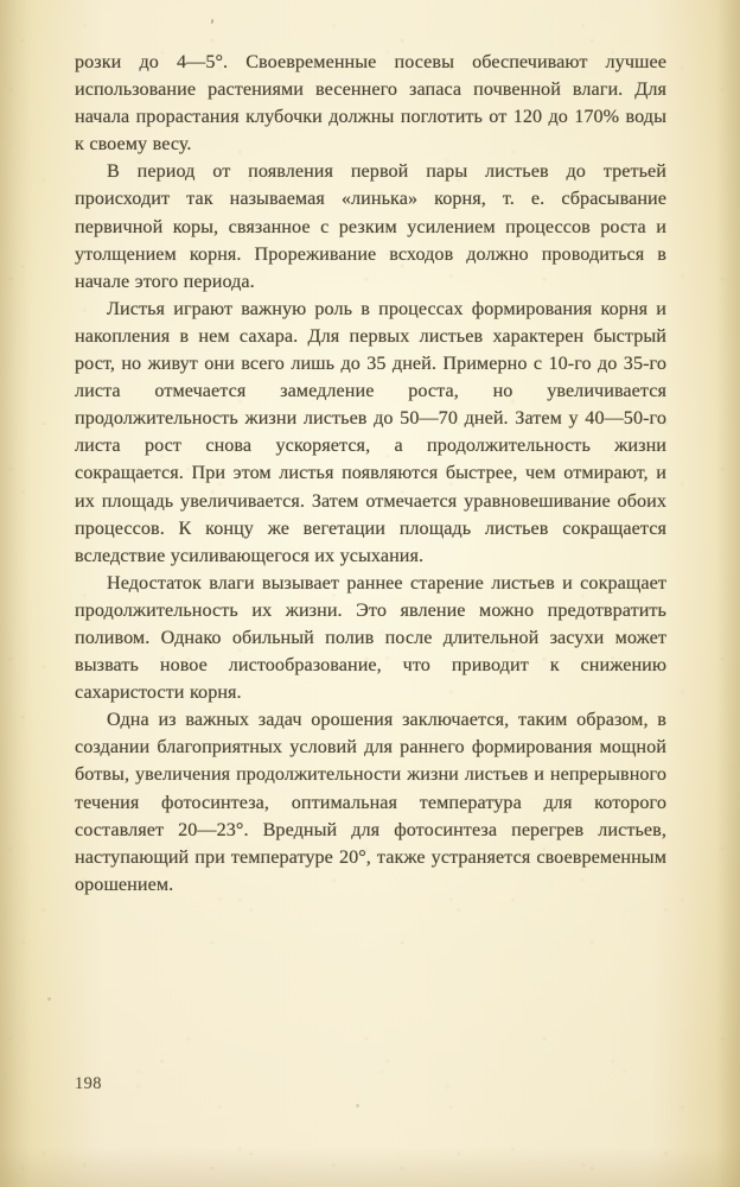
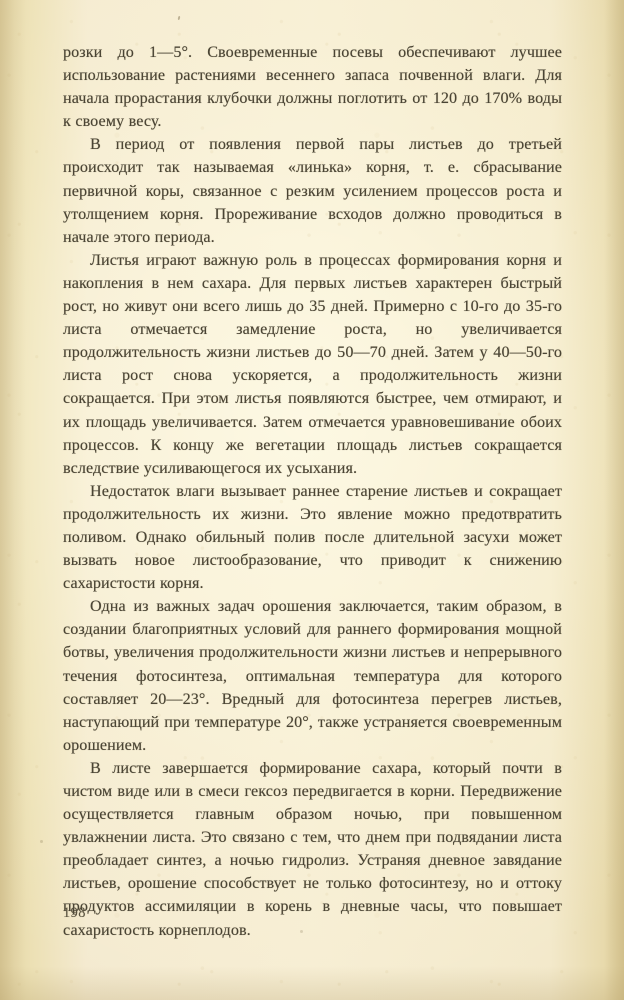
- розки до 4—5°. Своевременные посевы обеспечивают лучшее использование растениями весеннего запаса почвенной влаги. Для начала прорастания клубочки должны поглотить от 120 до 170% воды к своему весу.
+ розки до 1—5°. Своевременные посевы обеспечивают лучшее использование растениями весеннего запаса почвенной влаги. Для начала прорастания клубочки должны поглотить от 120 до 170% воды к своему весу.
  В период от появления первой пары листьев до третьей происходит так называемая «линька» корня, т. е. сбрасывание первичной коры, связанное с резким усилением процессов роста и утолщением корня. Прореживание всходов должно проводиться в начале этого периода.
  Листья играют важную роль в процессах формирования корня и накопления в нем сахара. Для первых листьев характерен быстрый рост, но живут они всего лишь до 35 дней. Примерно с 10-го до 35-го листа отмечается замедление роста, но увеличивается продолжительность жизни листьев до 50—70 дней. Затем у 40—50-го листа рост снова ускоряется, а продолжительность жизни сокращается. При этом листья появляются быстрее, чем отмирают, и их площадь увеличивается. Затем отмечается уравновешивание обоих процессов. К концу же вегетации площадь листьев сокращается вследствие усиливающегося их усыхания.
  Недостаток влаги вызывает раннее старение листьев и сокращает продолжительность их жизни. Это явление можно предотвратить поливом. Однако обильный полив после длительной засухи может вызвать новое листообразование, что приводит к снижению сахаристости корня.
  Одна из важных задач орошения заключается, таким образом, в создании благоприятных условий для раннего формирования мощной ботвы, увеличения продолжительности жизни листьев и непрерывного течения фотосинтеза, оптимальная температура для которого составляет 20—23°. Вредный для фотосинтеза перегрев листьев, наступающий при температуре 20°, также устраняется своевременным орошением.
+ В листе завершается формирование сахара, который почти в чистом виде или в смеси гексоз передвигается в корни. Передвижение осуществляется главным образом ночью, при повышенном увлажнении листа. Это связано с тем, что днем при подвядании листа преобладает синтез, а ночью гидролиз. Устраняя дневное завядание листьев, орошение способствует не только фотосинтезу, но и оттоку продуктов ассимиляции в корень в дневные часы, что повышает сахаристость корнеплодов.
  198
